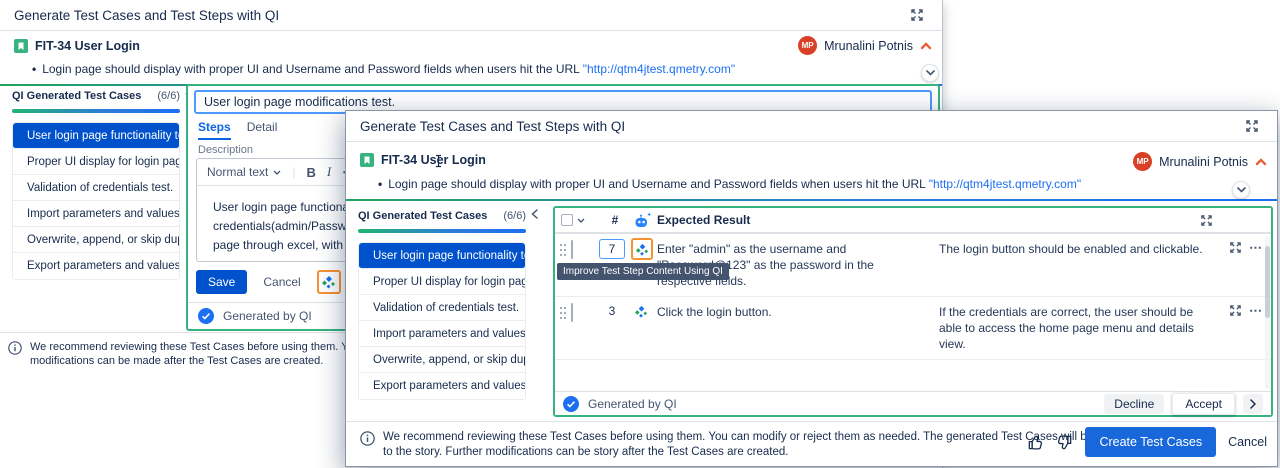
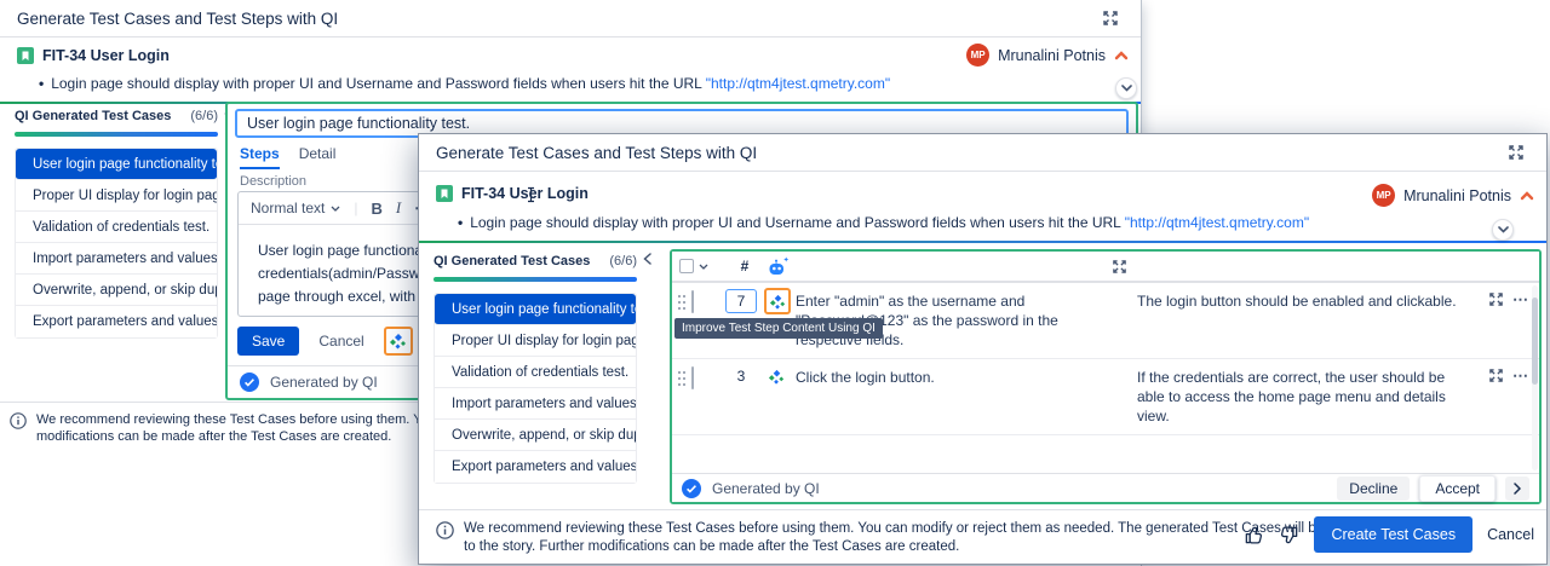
  Generate Test Cases and Test Steps with QI
  FIT-34 User Login
  MP
  Mrunalini Potnis
  • Login page should display with proper UI and Username and Password fields when users hit the URL "http://qtm4jtest.qmetry.com"
  QI Generated Test Cases
  (6/6)
  User login page functionality t
  Proper UI display for login pag
  Validation of credentials test.
  Import parameters and values
  Overwrite, append, or skip du
  Export parameters and values
- User login page modifications test.
+ User login page functionality test.
  Steps
  Detail
  Description
  Normal text
  B
  I
  User login page function
  credentials(admin/Passw
  page through excel, with
  Save
  Cancel
  Generated by QI
  modifications can be made after the Test Cases are created.
  Generate Test Cases and Test Steps with QI
  FIT-34 User Login
  MP
  Mrunalini Potnis
  • Login page should display with proper UI and Username and Password fields when users hit the URL "http://qtm4jtest.qmetry.com"
  QI Generated Test Cases
  (6/6)
  User login page functionality t
  Proper UI display for login pag
  Validation of credentials test.
  Import parameters and values
  Overwrite, append, or skip du
  Export parameters and values
  #
- Expected Result
  7
  Enter "admin" as the username and 123" as the password in the respective fields.
  The login button should be enabled and clickable.
  ⋯
  3
  Click the login button.
  If the credentials are correct, the user should be able to access the home page menu and details view.
  ⋯
  Improve Test Step Content Using QI
  Generated by QI
  Decline
  Accept
  We recommend reviewing these Test Cases before using them. You can modify or reject them as needed. The generated Test Cases wll b
- to the story. Further modifications can be story after the Test Cases are created.
+ to the story. Further modifications can be made after the Test Cases are created.
  Create Test Cases
  Cancel
